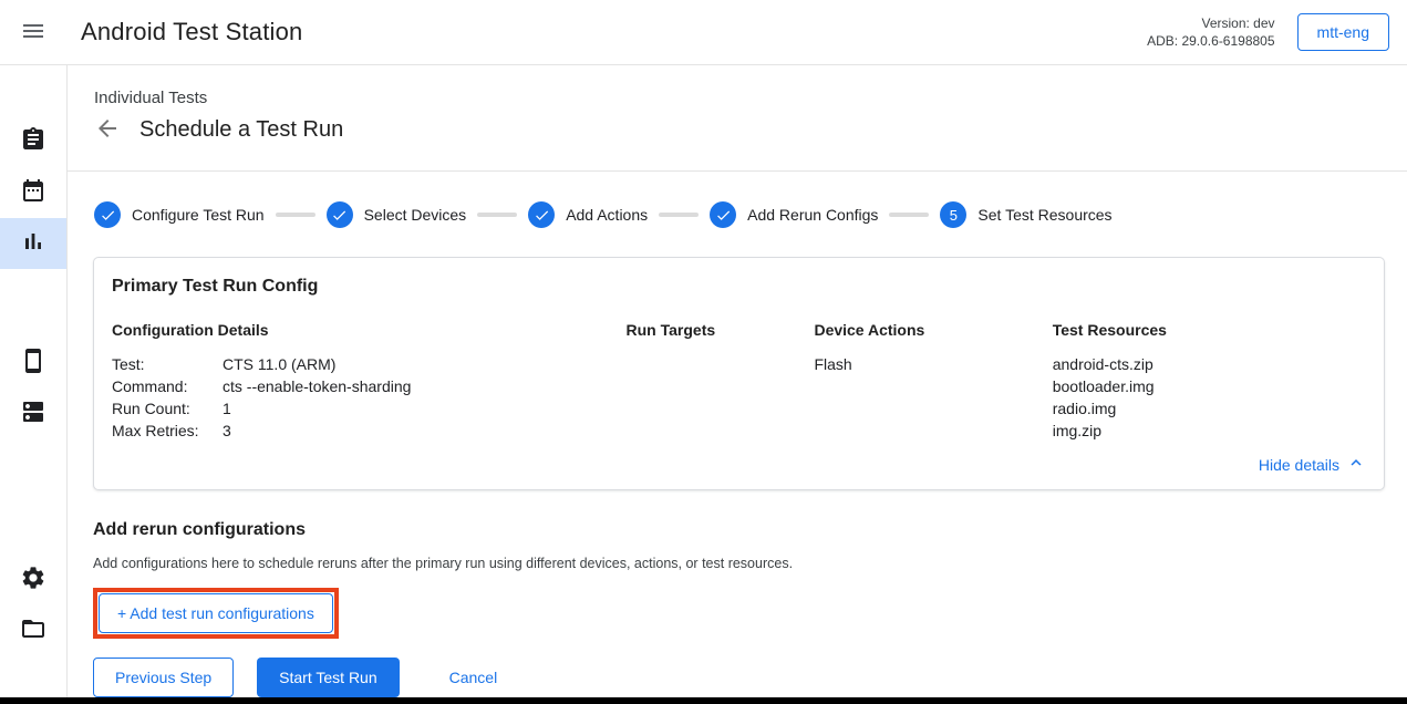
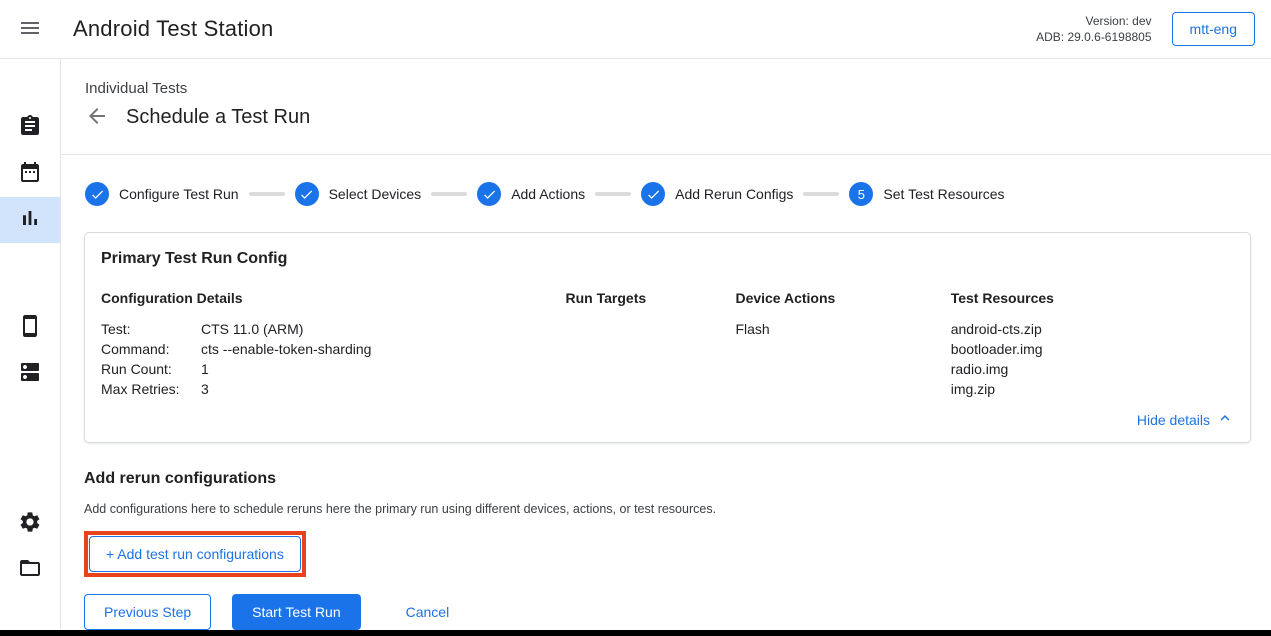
  Android Test Station
  Version: dev
  ADB: 29.0.6-6198805
  mtt-eng
  Individual Tests
  Schedule a Test Run
  Configure Test Run
  Select Devices
  Add Actions
  Add Rerun Configs
  5
  Set Test Resources
  Primary Test Run Config
  Configuration Details
  Test:
  CTS 11.0 (ARM)
  Command:
  cts --enable-token-sharding
  Run Count:
  1
  Max Retries:
  3
  Run Targets
  Device Actions
  Flash
  Test Resources
  android-cts.zip
  bootloader.img
  radio.img
  img.zip
  Hide details
  Add rerun configurations
- Add configurations here to schedule reruns after the primary run using different devices, actions, or test resources.
+ Add configurations here to schedule reruns here the primary run using different devices, actions, or test resources.
  + Add test run configurations
  Previous Step
  Start Test Run
  Cancel
